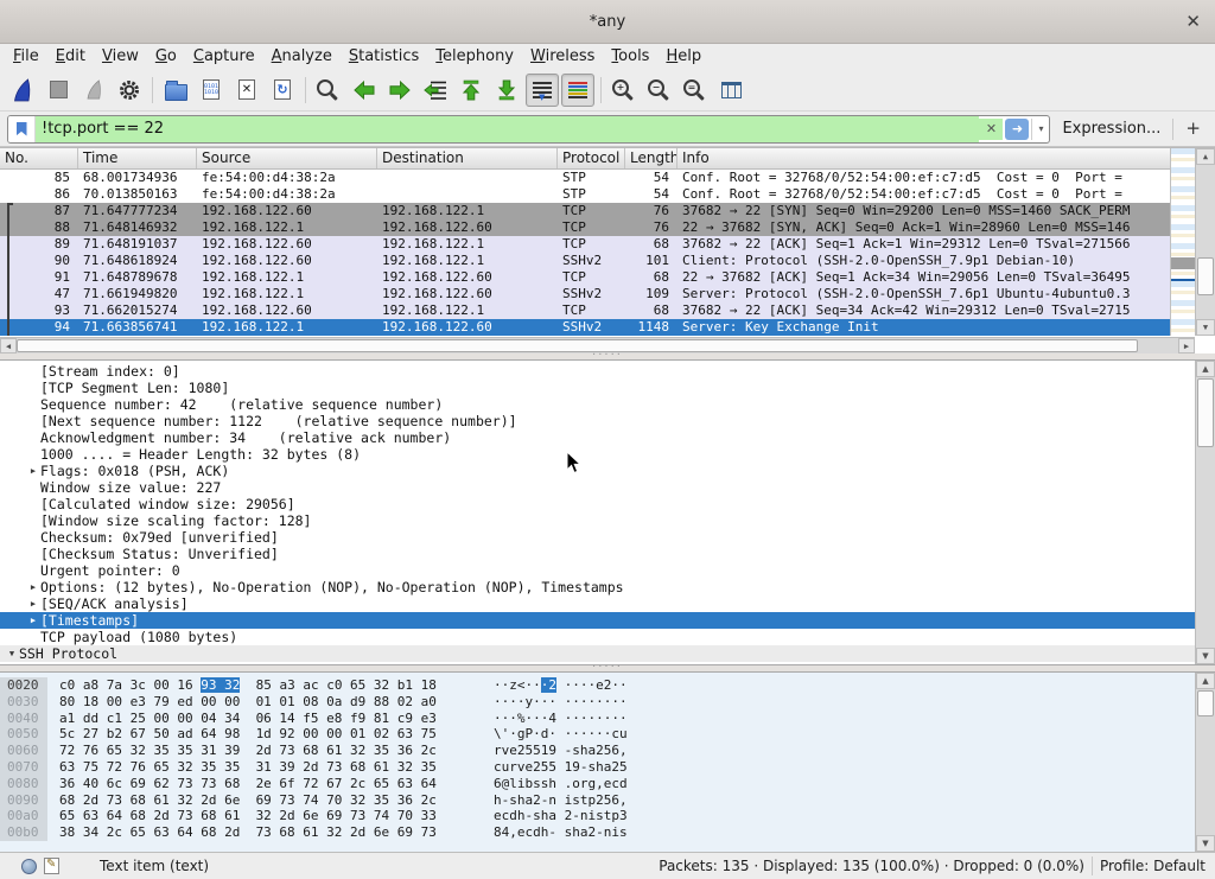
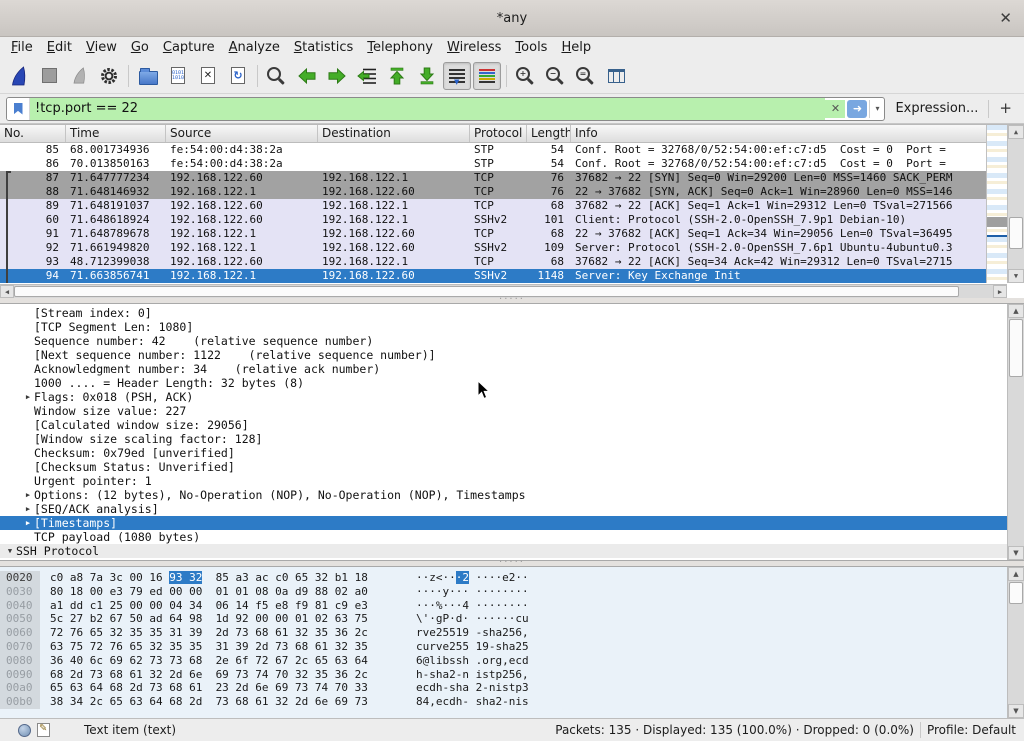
  *any
  ✕
  File
  Edit
  View
  Go
  Capture
  Analyze
  Statistics
  Telephony
  Wireless
  Tools
  Help
  ✕
  ↻
  ▼
  +
  −
  =
  !tcp.port == 22
  ✕
  ➜
  ▾
  Expression...
  +
  No.
  Time
  Source
  Destination
  Protocol
  Length
  Info
  85
  68.001734936
  fe:54:00:d4:38:2a
  STP
  54
  Conf. Root = 32768/0/52:54:00:ef:c7:d5 Cost = 0 Port =
  86
  70.013850163
  fe:54:00:d4:38:2a
  STP
  54
  Conf. Root = 32768/0/52:54:00:ef:c7:d5 Cost = 0 Port =
  87
  71.647777234
  192.168.122.60
  192.168.122.1
  TCP
  76
  37682 → 22 [SYN] Seq=0 Win=29200 Len=0 MSS=1460 SACK_PERM
  88
  71.648146932
  192.168.122.1
  192.168.122.60
  TCP
  76
  22 → 37682 [SYN, ACK] Seq=0 Ack=1 Win=28960 Len=0 MSS=146
  89
  71.648191037
  192.168.122.60
  192.168.122.1
  TCP
  68
  37682 → 22 [ACK] Seq=1 Ack=1 Win=29312 Len=0 TSval=271566
- 90
+ 60
  71.648618924
  192.168.122.60
  192.168.122.1
  SSHv2
  101
  Client: Protocol (SSH-2.0-OpenSSH_7.9p1 Debian-10)
  91
  71.648789678
  192.168.122.1
  192.168.122.60
  TCP
  68
  22 → 37682 [ACK] Seq=1 Ack=34 Win=29056 Len=0 TSval=36495
- 47
+ 92
  71.661949820
  192.168.122.1
  192.168.122.60
  SSHv2
  109
  Server: Protocol (SSH-2.0-OpenSSH_7.6p1 Ubuntu-4ubuntu0.3
  93
- 71.662015274
+ 48.712399038
  192.168.122.60
  192.168.122.1
  TCP
  68
  37682 → 22 [ACK] Seq=34 Ack=42 Win=29312 Len=0 TSval=2715
  94
  71.663856741
  192.168.122.1
  192.168.122.60
  SSHv2
  1148
  Server: Key Exchange Init
  ▲
  ▼
  ◀
  ▶
  ·····
  [Stream index: 0]
  [TCP Segment Len: 1080]
  Sequence number: 42 (relative sequence number)
  [Next sequence number: 1122 (relative sequence number)]
  Acknowledgment number: 34 (relative ack number)
  1000 .... = Header Length: 32 bytes (8)
  ▶
  Flags: 0x018 (PSH, ACK)
  Window size value: 227
  [Calculated window size: 29056]
  [Window size scaling factor: 128]
  Checksum: 0x79ed [unverified]
  [Checksum Status: Unverified]
- Urgent pointer: 0
+ Urgent pointer: 1
  ▶
  Options: (12 bytes), No-Operation (NOP), No-Operation (NOP), Timestamps
  ▶
  [SEQ/ACK analysis]
  ▶
  [Timestamps]
  TCP payload (1080 bytes)
  ▼
  SSH Protocol
  ▲
  ▼
  ·····
  0020
  c0 a8 7a 3c 00 16 93 32 85 a3 ac c0 65 32 b1 18
  ··z<···2 ····e2··
  0030
  80 18 00 e3 79 ed 00 00 01 01 08 0a d9 88 02 a0
  ····y··· ········
  0040
  a1 dd c1 25 00 00 04 34 06 14 f5 e8 f9 81 c9 e3
  ···%···4 ········
  0050
  5c 27 b2 67 50 ad 64 98 1d 92 00 00 01 02 63 75
  \'·gP·d· ······cu
  0060
  72 76 65 32 35 35 31 39 2d 73 68 61 32 35 36 2c
  rve25519 -sha256,
  0070
  63 75 72 76 65 32 35 35 31 39 2d 73 68 61 32 35
  curve255 19-sha25
  0080
  36 40 6c 69 62 73 73 68 2e 6f 72 67 2c 65 63 64
  6@libssh .org,ecd
  0090
  68 2d 73 68 61 32 2d 6e 69 73 74 70 32 35 36 2c
  h-sha2-n istp256,
  00a0
- 65 63 64 68 2d 73 68 61 32 2d 6e 69 73 74 70 33
+ 65 63 64 68 2d 73 68 61 23 2d 6e 69 73 74 70 33
  ecdh-sha 2-nistp3
  00b0
  38 34 2c 65 63 64 68 2d 73 68 61 32 2d 6e 69 73
  84,ecdh- sha2-nis
  ▲
  ▼
  Text item (text)
  Packets: 135 · Displayed: 135 (100.0%) · Dropped: 0 (0.0%)
  Profile: Default
